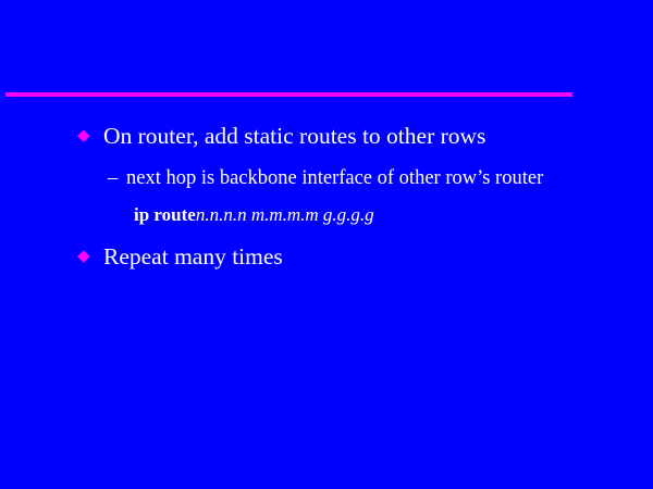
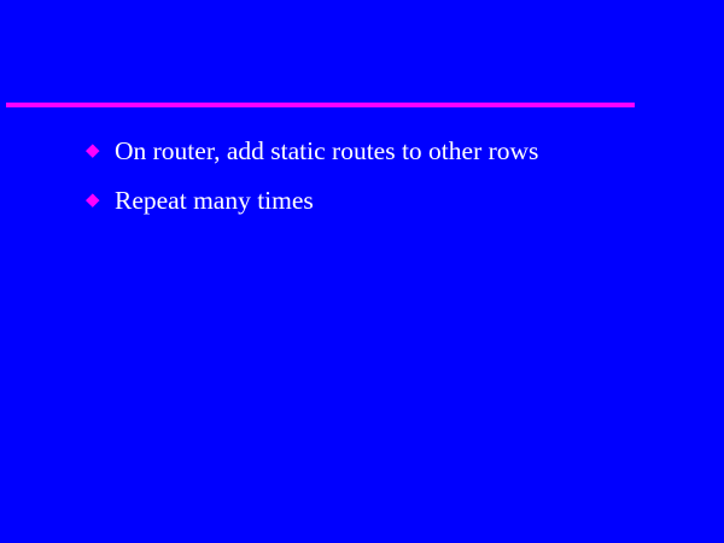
  ◆
  On router, add static routes to other rows
- –
- next hop is backbone interface of other row’s router
- ip routen.n.n.n m.m.m.m g.g.g.g
  ◆
  Repeat many times
